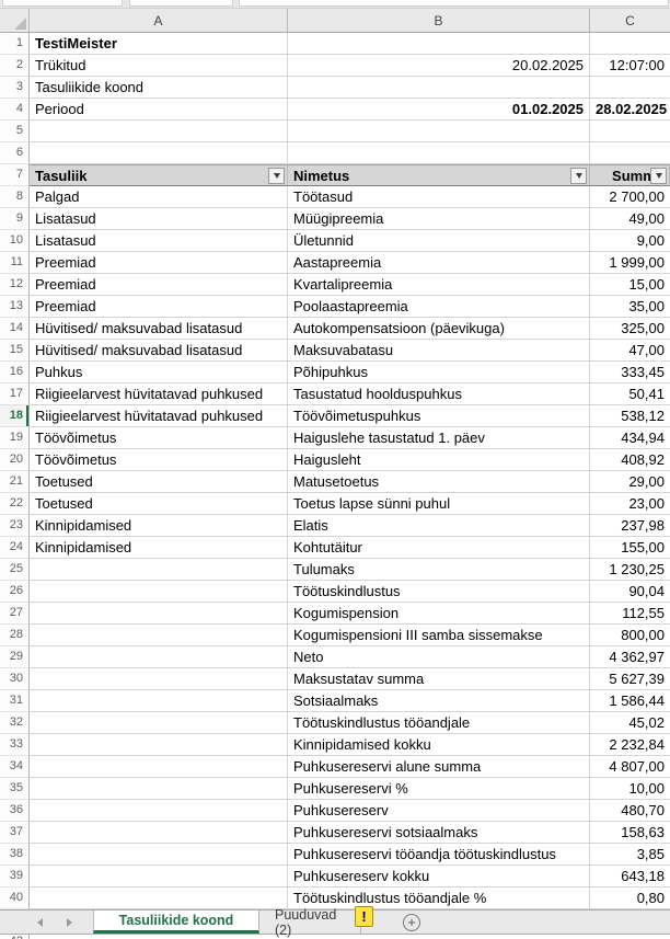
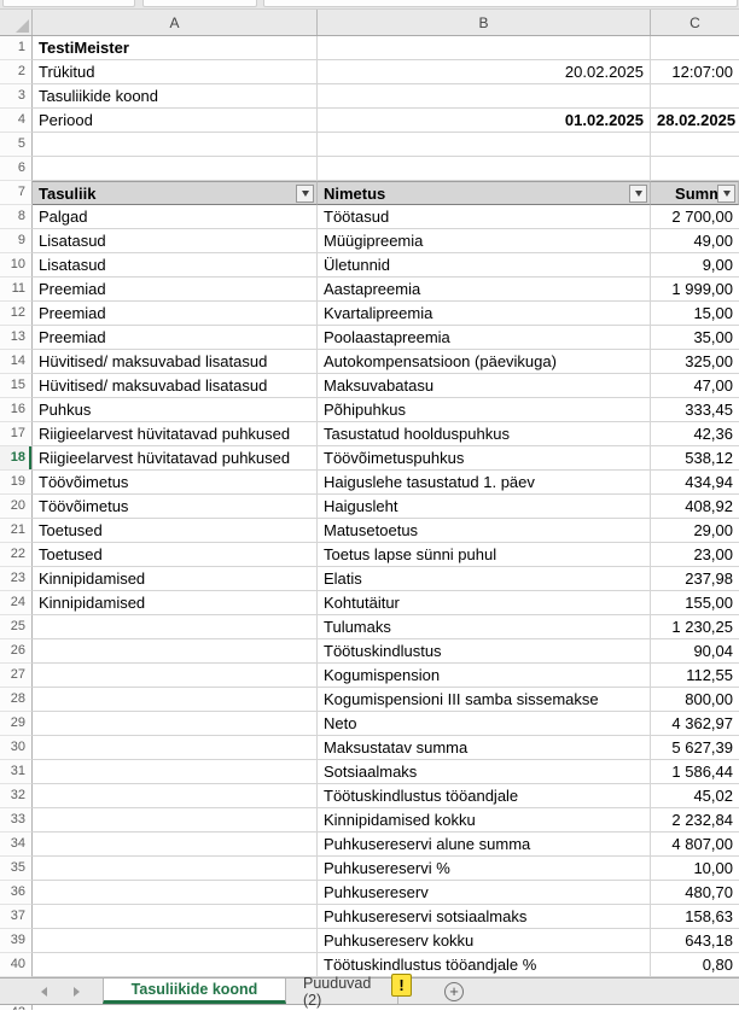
  A
  B
  C
  1
  TestiMeister
  2
  Trükitud
  20.02.2025
  12:07:00
  3
  Tasuliikide koond
  4
  Periood
  01.02.2025
  28.02.2025
  5
  6
  7
  Tasuliik
  Nimetus
  Summ
  8
  Palgad
  Töötasud
  2 700,00
  9
  Lisatasud
  Müügipreemia
  49,00
  10
  Lisatasud
  Ületunnid
  9,00
  11
  Preemiad
  Aastapreemia
  1 999,00
  12
  Preemiad
  Kvartalipreemia
  15,00
  13
  Preemiad
  Poolaastapreemia
  35,00
  14
  Hüvitised/ maksuvabad lisatasud
  Autokompensatsioon (päevikuga)
  325,00
  15
  Hüvitised/ maksuvabad lisatasud
  Maksuvabatasu
  47,00
  16
  Puhkus
  Põhipuhkus
  333,45
  17
  Riigieelarvest hüvitatavad puhkused
  Tasustatud hoolduspuhkus
- 50,41
+ 42,36
  18
  Riigieelarvest hüvitatavad puhkused
  Töövõimetuspuhkus
  538,12
  19
  Töövõimetus
  Haiguslehe tasustatud 1. päev
  434,94
  20
  Töövõimetus
  Haigusleht
  408,92
  21
  Toetused
  Matusetoetus
  29,00
  22
  Toetused
  Toetus lapse sünni puhul
  23,00
  23
  Kinnipidamised
  Elatis
  237,98
  24
  Kinnipidamised
  Kohtutäitur
  155,00
  25
  Tulumaks
  1 230,25
  26
  Töötuskindlustus
  90,04
  27
  Kogumispension
  112,55
  28
  Kogumispensioni III samba sissemakse
  800,00
  29
  Neto
  4 362,97
  30
  Maksustatav summa
  5 627,39
  31
  Sotsiaalmaks
  1 586,44
  32
  Töötuskindlustus tööandjale
  45,02
  33
  Kinnipidamised kokku
  2 232,84
  34
  Puhkusereservi alune summa
  4 807,00
  35
  Puhkusereservi %
  10,00
  36
  Puhkusereserv
  480,70
  37
  Puhkusereservi sotsiaalmaks
  158,63
- 38
- Puhkusereservi tööandja töötuskindlustus
- 3,85
  39
  Puhkusereserv kokku
  643,18
  40
  Töötuskindlustus tööandjale %
  0,80
  Tasuliikide koond
  Puuduvad (2)
  !
  +
